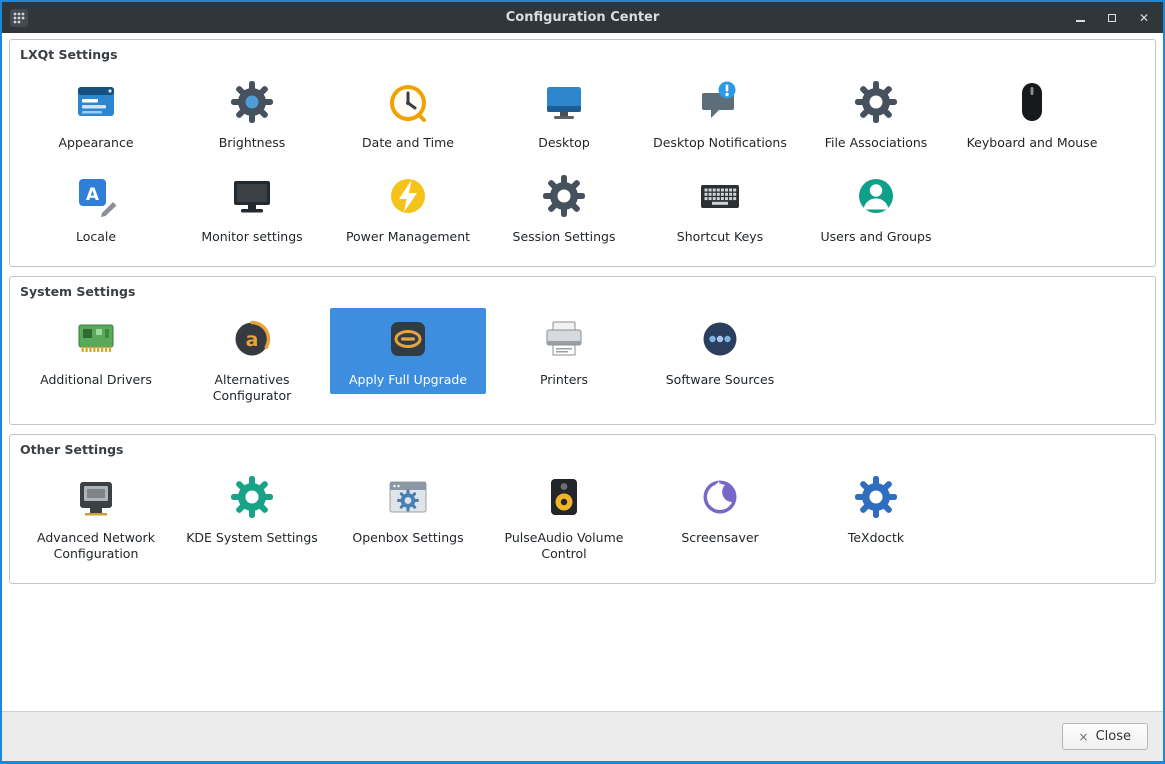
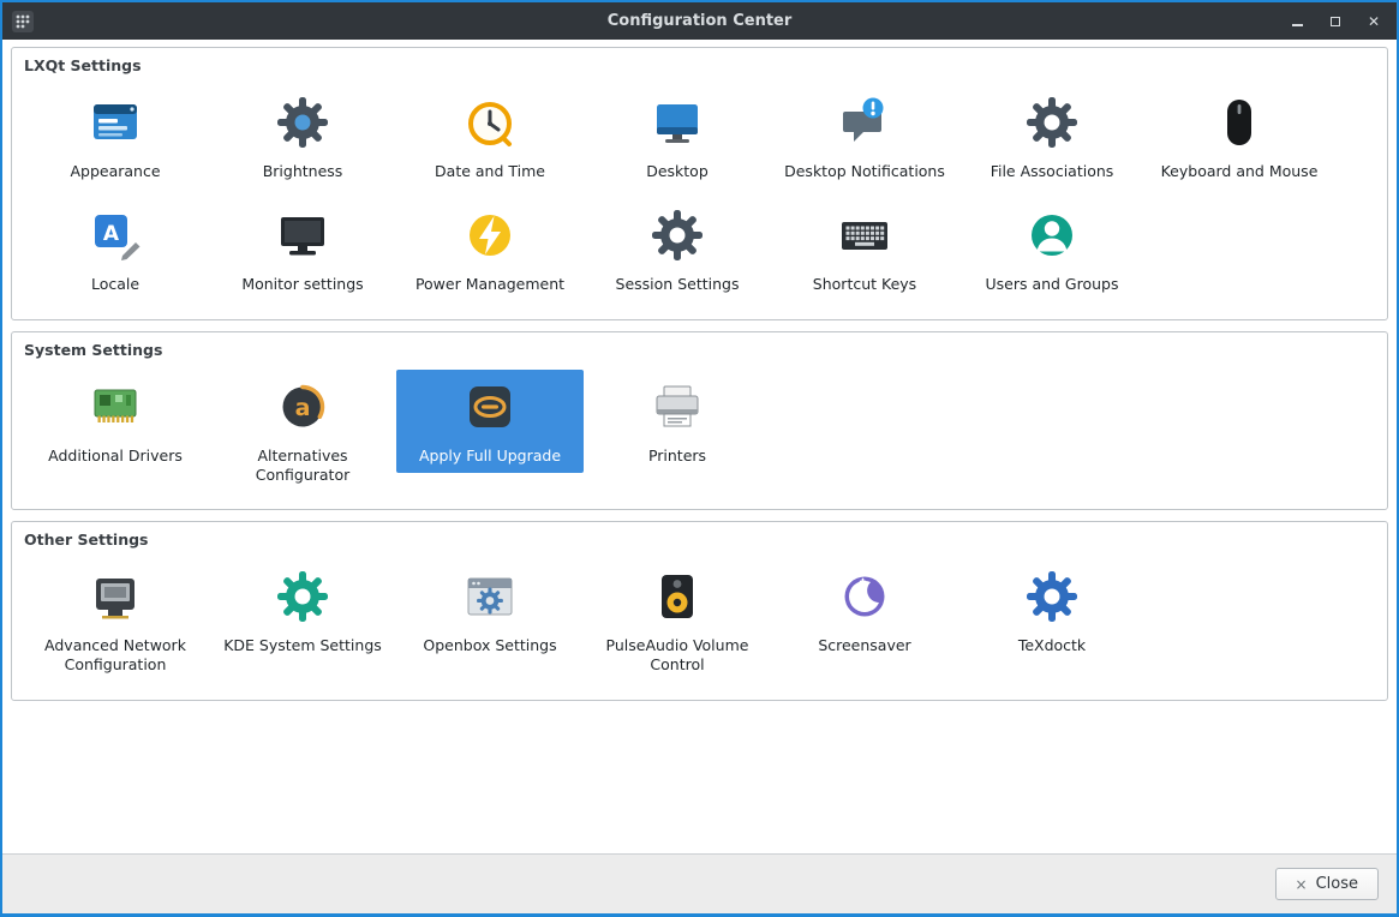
  Configuration Center
  ✕
  LXQt Settings
  Appearance
  Brightness
  Date and Time
  Desktop
  Desktop Notifications
  File Associations
  Keyboard and Mouse
  A
  Locale
  Monitor settings
  Power Management
  Session Settings
  Shortcut Keys
  Users and Groups
  System Settings
  Additional Drivers
  a
  Alternatives Configurator
  Apply Full Upgrade
  Printers
- Software Sources
  Other Settings
  Advanced Network Configuration
  KDE System Settings
  Openbox Settings
  PulseAudio Volume Control
  Screensaver
  TeXdoctk
  ×
  Close
